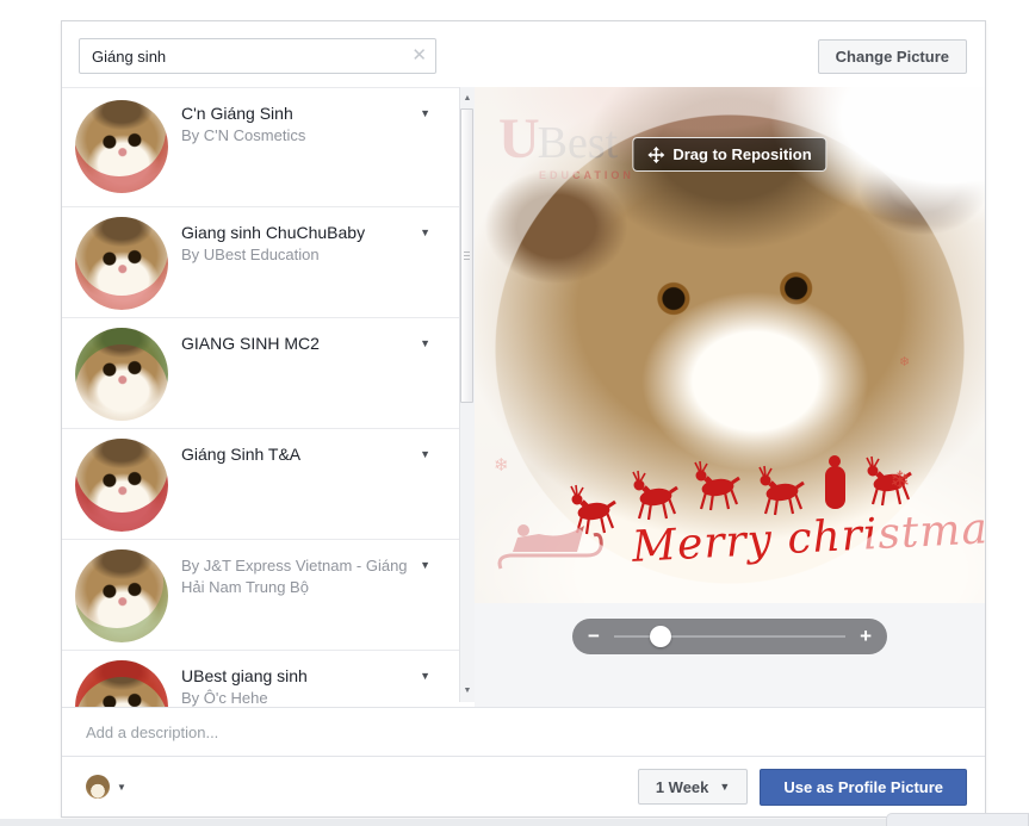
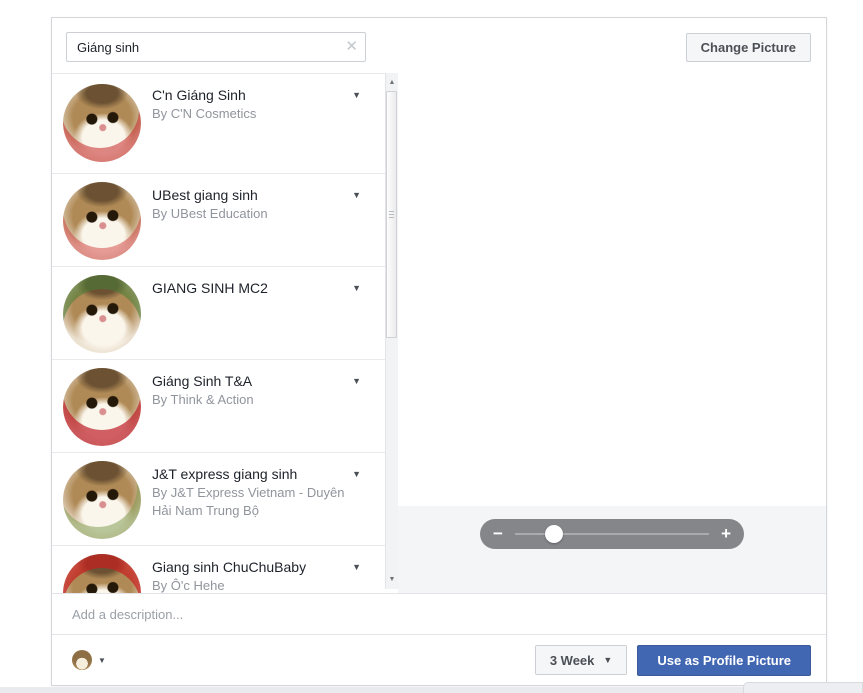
  Giáng sinh
  ✕
  Change Picture
  C'n Giáng Sinh
  By C'N Cosmetics
  ▼
- Giang sinh ChuChuBaby
+ UBest giang sinh
  By UBest Education
  ▼
  GIANG SINH MC2
  ▼
  Giáng Sinh T&A
+ By Think & Action
  ▼
+ J&T express giang sinh
- By J&T Express Vietnam - Giáng Hải Nam Trung Bộ
+ By J&T Express Vietnam - Duyên Hải Nam Trung Bộ
  ▼
- UBest giang sinh
+ Giang sinh ChuChuBaby
  By Ô'c Hehe
  ▼
- Drag to Reposition
  −
  +
  Add a description...
  ▼
- 1 Week
+ 3 Week
  ▼
  Use as Profile Picture
